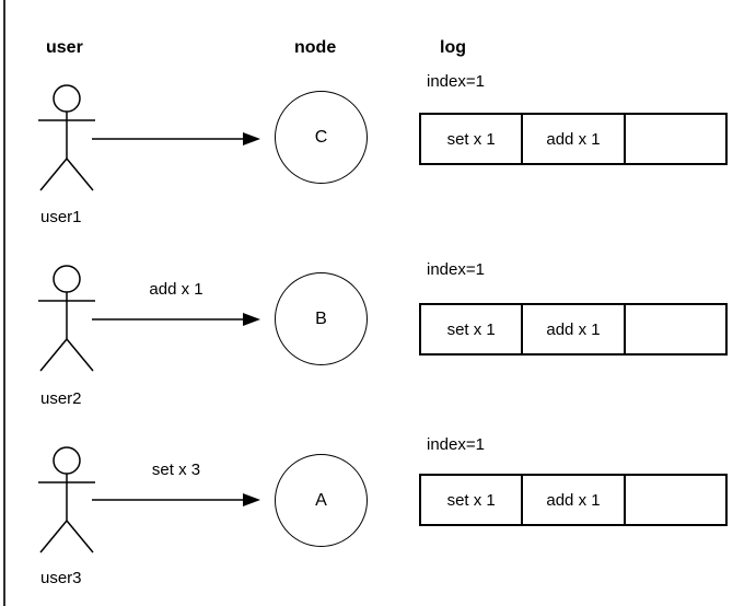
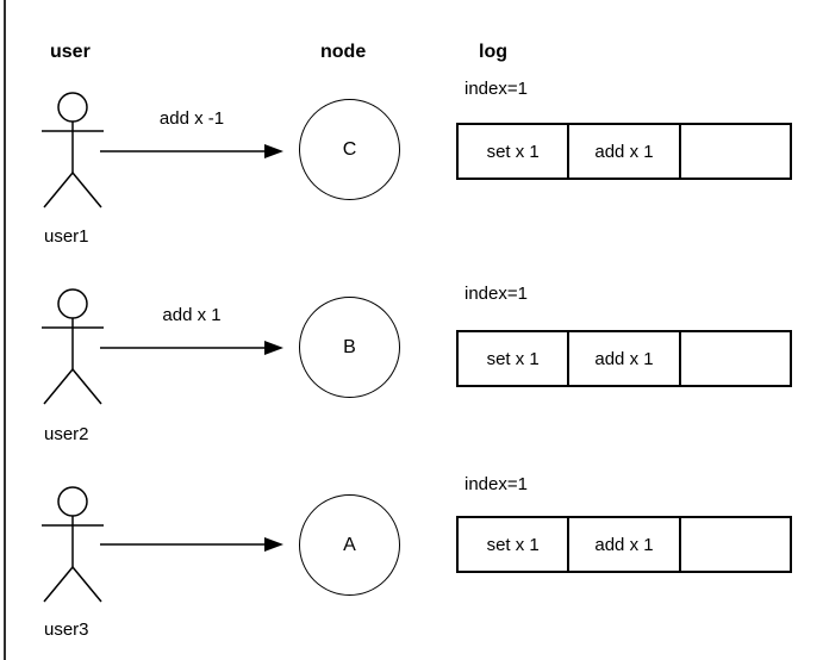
  user
  node
  log
+ add x -1
  C
  user1
  index=1
  set x 1
  add x 1
  add x 1
  B
  user2
  index=1
  set x 1
  add x 1
- set x 3
  A
  user3
  index=1
  set x 1
  add x 1
